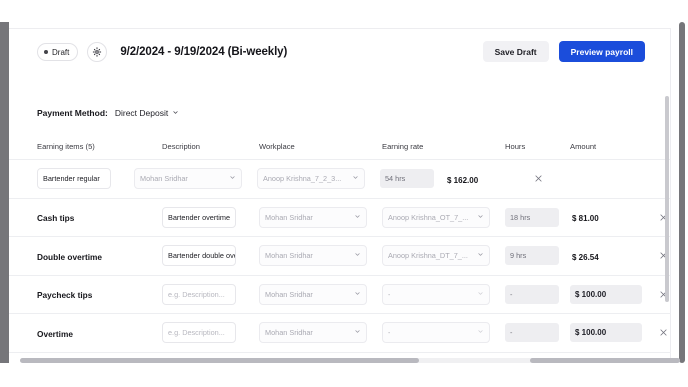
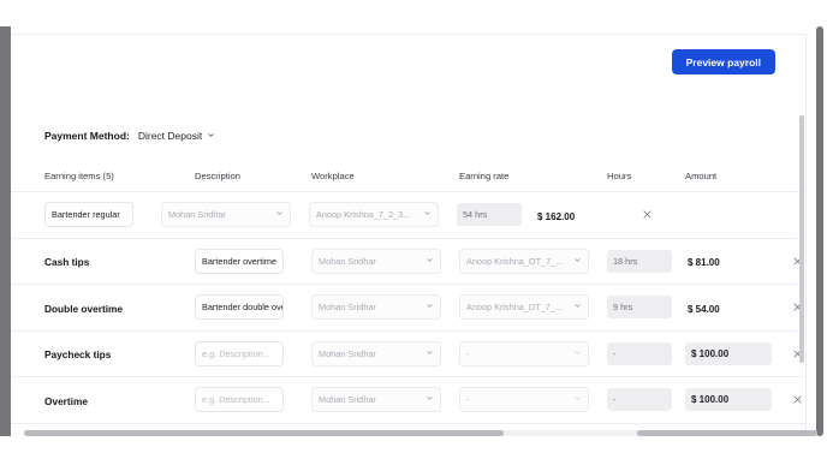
- Draft
- 9/2/2024 - 9/19/2024 (Bi-weekly)
- Save Draft
  Preview payroll
  Payment Method:
  Direct Deposit
  Earning items (5)
  Description
  Workplace
  Earning rate
  Hours
  Amount
  Bartender regular
  Mohan Sridhar
  Anoop Krishna_7_2_3...
  54 hrs
  $ 162.00
  Cash tips
  Bartender overtime
  Mohan Sridhar
  Anoop Krishna_OT_7_...
  18 hrs
  $ 81.00
  Double overtime
  Bartender double ove
  Mohan Sridhar
  Anoop Krishna_DT_7_...
  9 hrs
- $ 26.54
+ $ 54.00
  Paycheck tips
  e.g. Description...
  Mohan Sridhar
  -
  -
  $ 100.00
  Overtime
  e.g. Description...
  Mohan Sridhar
  -
  -
  $ 100.00
